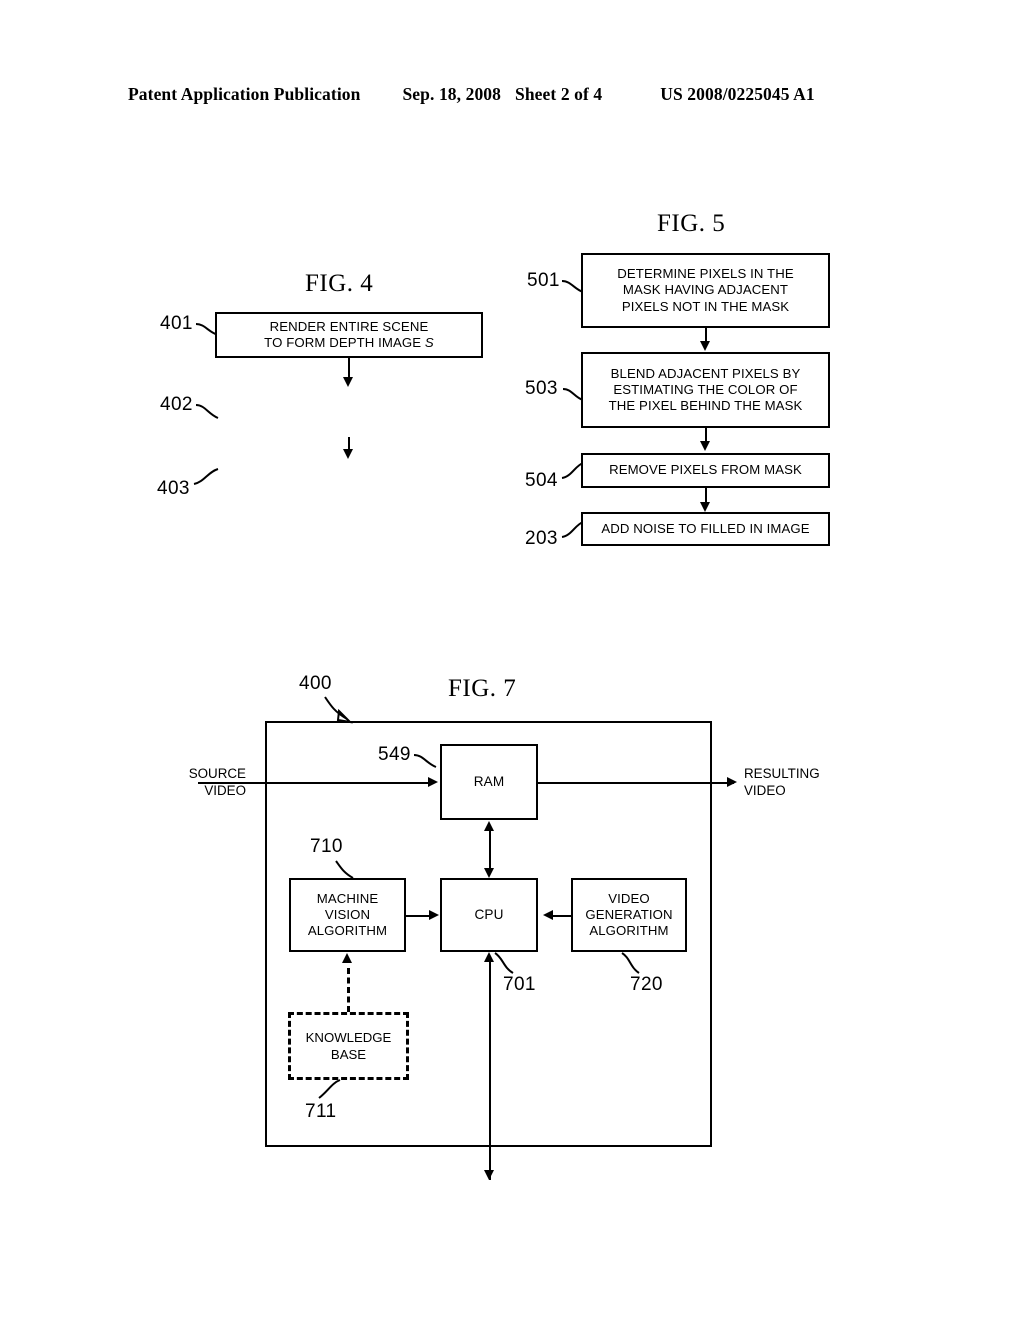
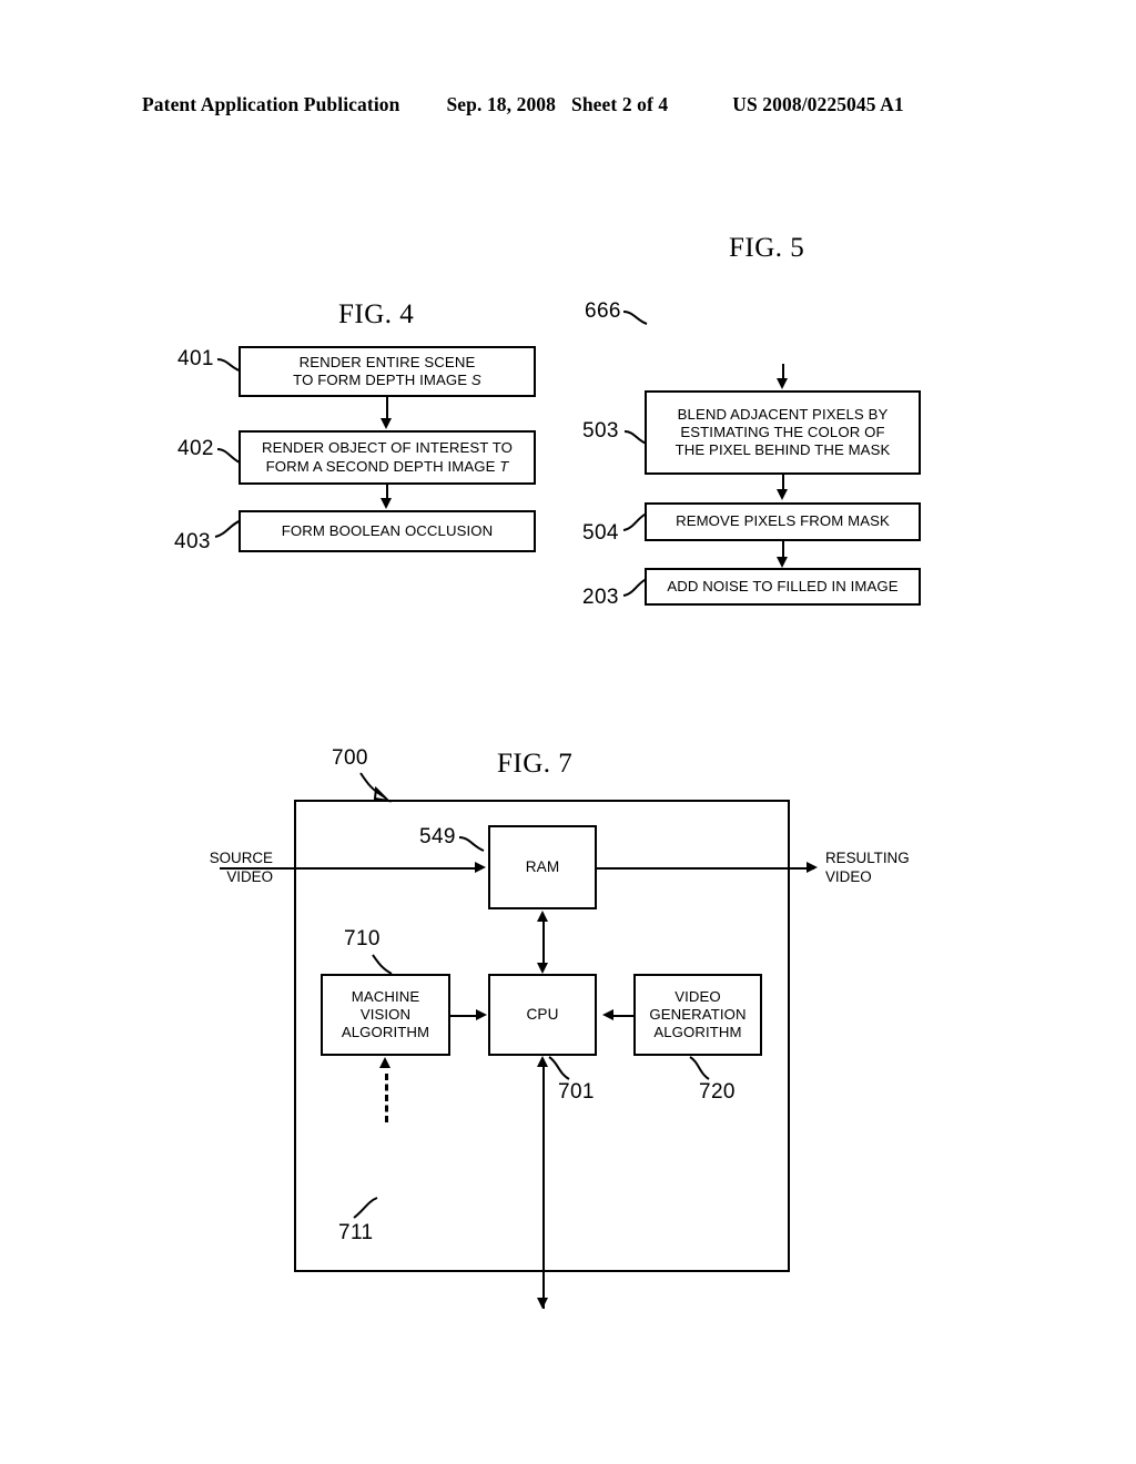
  Patent Application Publication
  Sep. 18, 2008
  Sheet 2 of 4
  US 2008/0225045 A1
  FIG. 4
  401
  RENDER ENTIRE SCENE
  TO FORM DEPTH IMAGE S
  402
+ RENDER OBJECT OF INTEREST TO
+ FORM A SECOND DEPTH IMAGE T
  403
+ FORM BOOLEAN OCCLUSION
  FIG. 5
- 501
+ 666
- DETERMINE PIXELS IN THE
- MASK HAVING ADJACENT
- PIXELS NOT IN THE MASK
  503
  BLEND ADJACENT PIXELS BY
  ESTIMATING THE COLOR OF
  THE PIXEL BEHIND THE MASK
  504
  REMOVE PIXELS FROM MASK
  203
  ADD NOISE TO FILLED IN IMAGE
  FIG. 7
- 400
+ 700
  SOURCE
  VIDEO
  549
  RAM
  RESULTING
  VIDEO
  710
  MACHINE
  VISION
  ALGORITHM
  CPU
  701
  VIDEO
  GENERATION
  ALGORITHM
  720
- KNOWLEDGE
- BASE
  711
